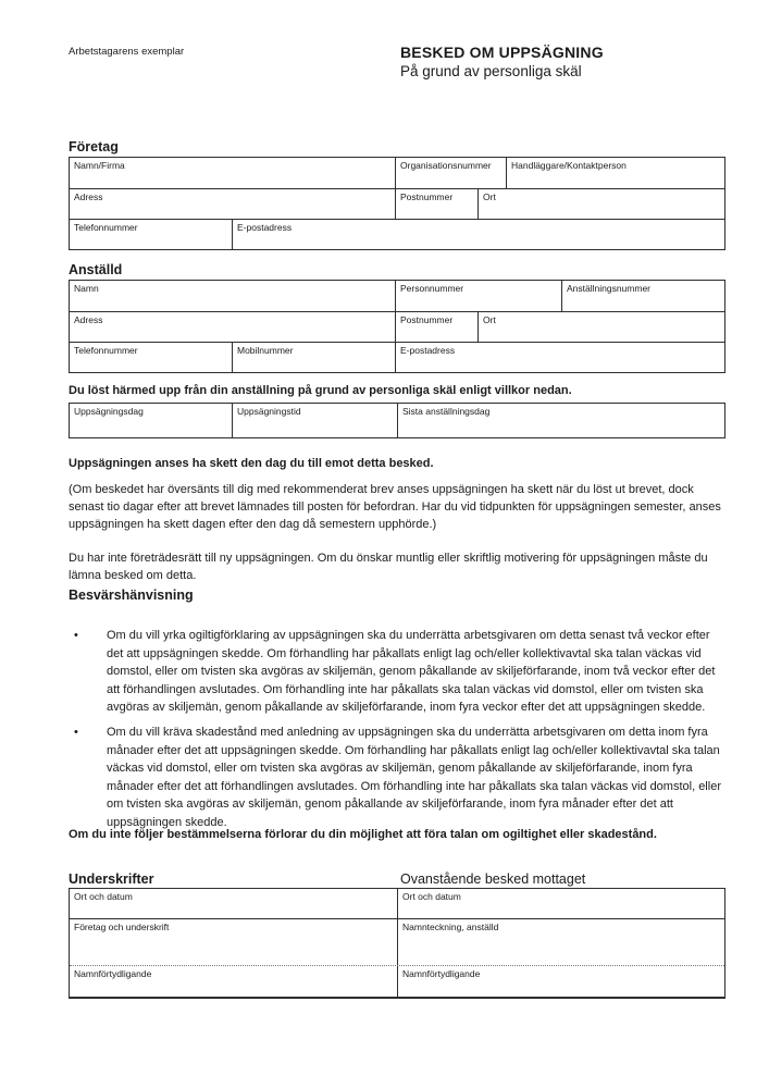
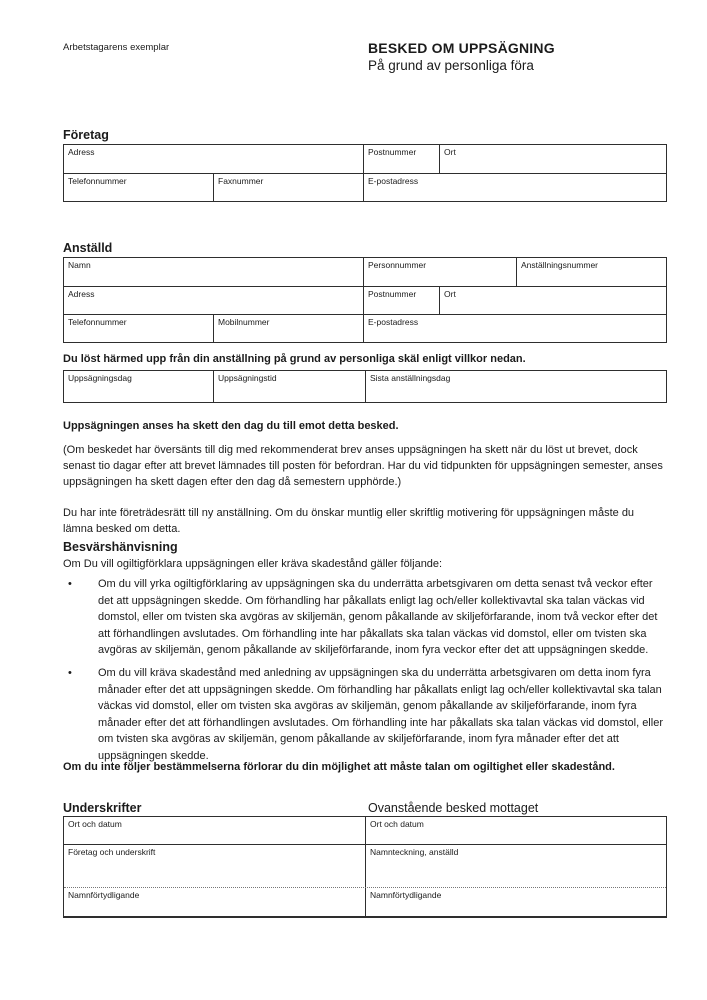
  Arbetstagarens exemplar
  BESKED OM UPPSÄGNING
- På grund av personliga skäl
+ På grund av personliga föra
  Företag
- Namn/Firma
- Organisationsnummer
- Handläggare/Kontaktperson
  Adress
  Postnummer
  Ort
  Telefonnummer
+ Faxnummer
  E-postadress
  Anställd
  Namn
  Personnummer
  Anställningsnummer
  Adress
  Postnummer
  Ort
  Telefonnummer
  Mobilnummer
  E-postadress
  Du löst härmed upp från din anställning på grund av personliga skäl enligt villkor nedan.
  Uppsägningsdag
  Uppsägningstid
  Sista anställningsdag
  Uppsägningen anses ha skett den dag du till emot detta besked.
  (Om beskedet har översänts till dig med rekommenderat brev anses uppsägningen ha skett när du löst ut brevet, dock senast tio dagar efter att brevet lämnades till posten för befordran. Har du vid tidpunkten för uppsägningen semester, anses uppsägningen ha skett dagen efter den dag då semestern upphörde.)
- Du har inte företrädesrätt till ny uppsägningen. Om du önskar muntlig eller skriftlig motivering för uppsägningen måste du lämna besked om detta.
+ Du har inte företrädesrätt till ny anställning. Om du önskar muntlig eller skriftlig motivering för uppsägningen måste du lämna besked om detta.
  Besvärshänvisning
+ Om Du vill ogiltigförklara uppsägningen eller kräva skadestånd gäller följande:
  •
  Om du vill yrka ogiltigförklaring av uppsägningen ska du underrätta arbetsgivaren om detta senast två veckor efter det att uppsägningen skedde. Om förhandling har påkallats enligt lag och/eller kollektivavtal ska talan väckas vid domstol, eller om tvisten ska avgöras av skiljemän, genom påkallande av skiljeförfarande, inom två veckor efter det att förhandlingen avslutades. Om förhandling inte har påkallats ska talan väckas vid domstol, eller om tvisten ska avgöras av skiljemän, genom påkallande av skiljeförfarande, inom fyra veckor efter det att uppsägningen skedde.
  •
  Om du vill kräva skadestånd med anledning av uppsägningen ska du underrätta arbetsgivaren om detta inom fyra månader efter det att uppsägningen skedde. Om förhandling har påkallats enligt lag och/eller kollektivavtal ska talan väckas vid domstol, eller om tvisten ska avgöras av skiljemän, genom påkallande av skiljeförfarande, inom fyra månader efter det att förhandlingen avslutades. Om förhandling inte har påkallats ska talan väckas vid domstol, eller om tvisten ska avgöras av skiljemän, genom påkallande av skiljeförfarande, inom fyra månader efter det att uppsägningen skedde.
- Om du inte följer bestämmelserna förlorar du din möjlighet att föra talan om ogiltighet eller skadestånd.
+ Om du inte följer bestämmelserna förlorar du din möjlighet att måste talan om ogiltighet eller skadestånd.
  Underskrifter
  Ovanstående besked mottaget
  Ort och datum
  Ort och datum
  Företag och underskrift
  Namnteckning, anställd
  Namnförtydligande
  Namnförtydligande
